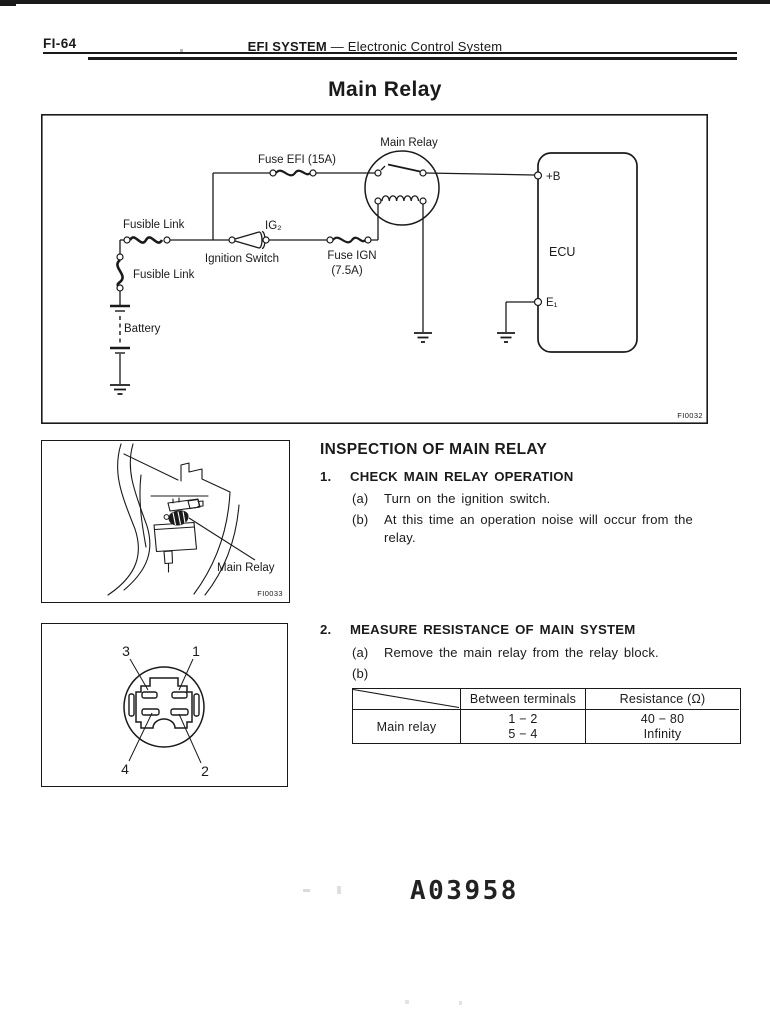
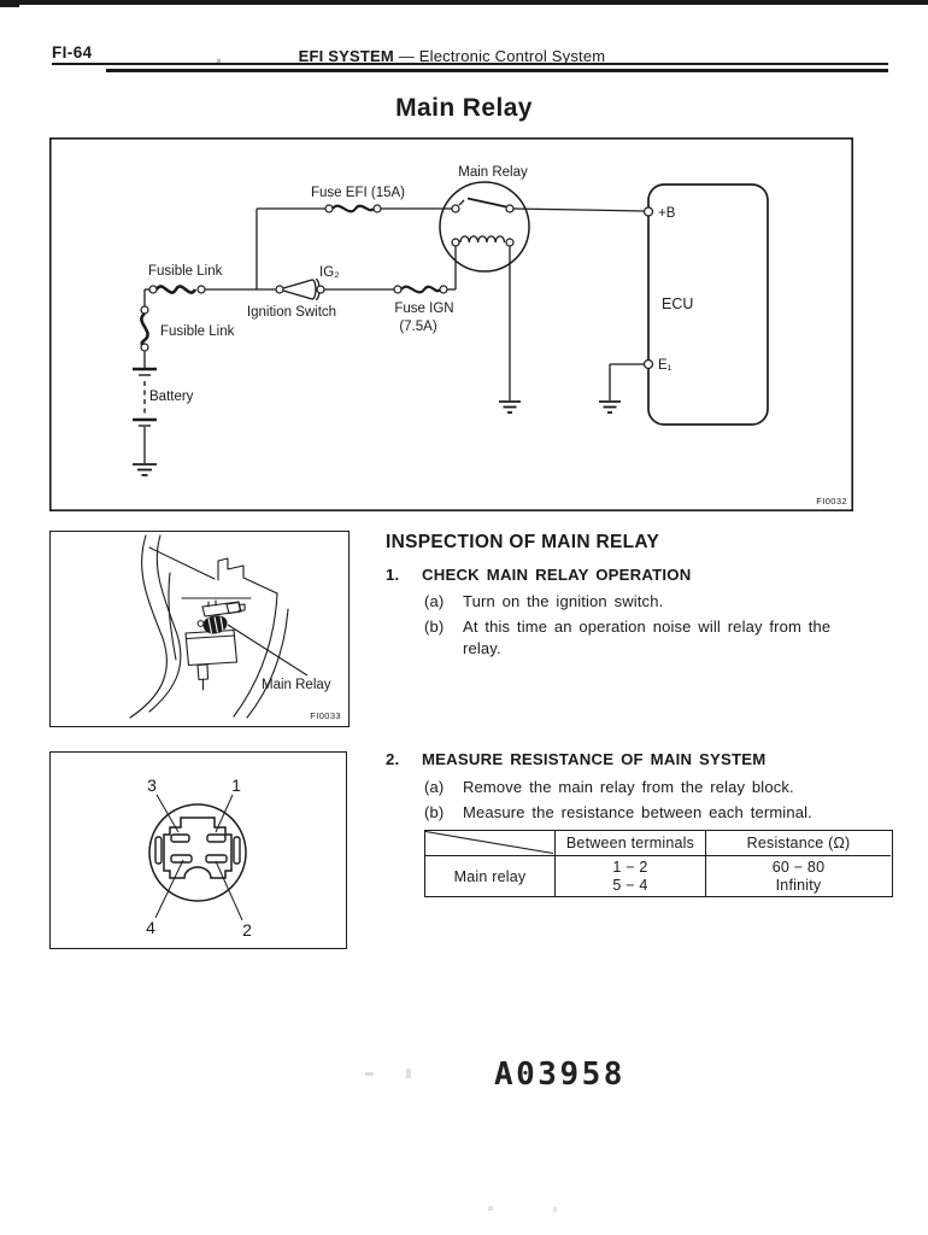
  FI-64
  EFI SYSTEM — Electronic Control System
  Main Relay
  Main Relay
  Fuse EFI (15A)
  Fusible Link
  Fusible Link
  Ignition Switch
  IG₂
  Fuse IGN
  (7.5A)
  Battery
  ECU
  +B
  E₁
  FI0032
  Main Relay
  FI0033
  3
  1
  4
  2
  INSPECTION OF MAIN RELAY
  1.
  CHECK MAIN RELAY OPERATION
  (a)
  Turn on the ignition switch.
  (b)
- At this time an operation noise will occur from the
+ At this time an operation noise will relay from the
  relay.
  2.
  MEASURE RESISTANCE OF MAIN SYSTEM
  (a)
  Remove the main relay from the relay block.
  (b)
+ Measure the resistance between each terminal.
  Between terminals
  Resistance (Ω)
  Main relay
  1 − 2
  5 − 4
- 40 − 80
+ 60 − 80
  Infinity
  A03958
